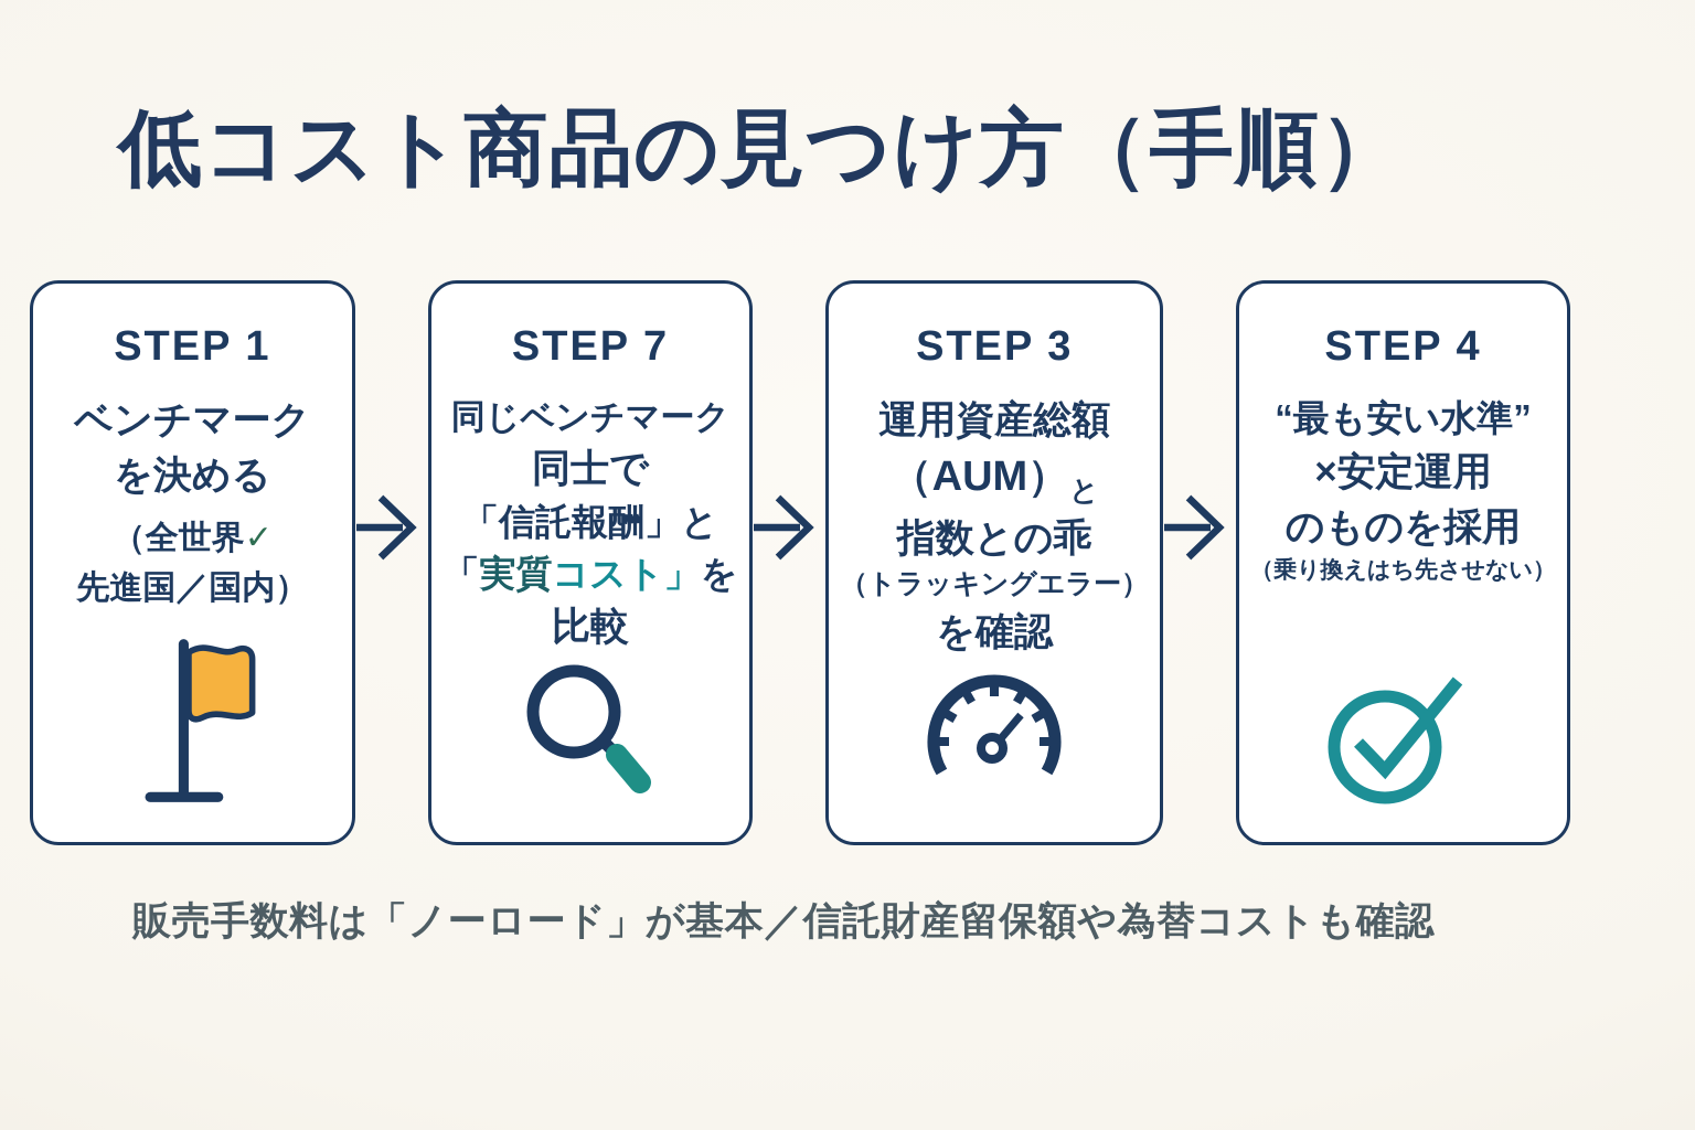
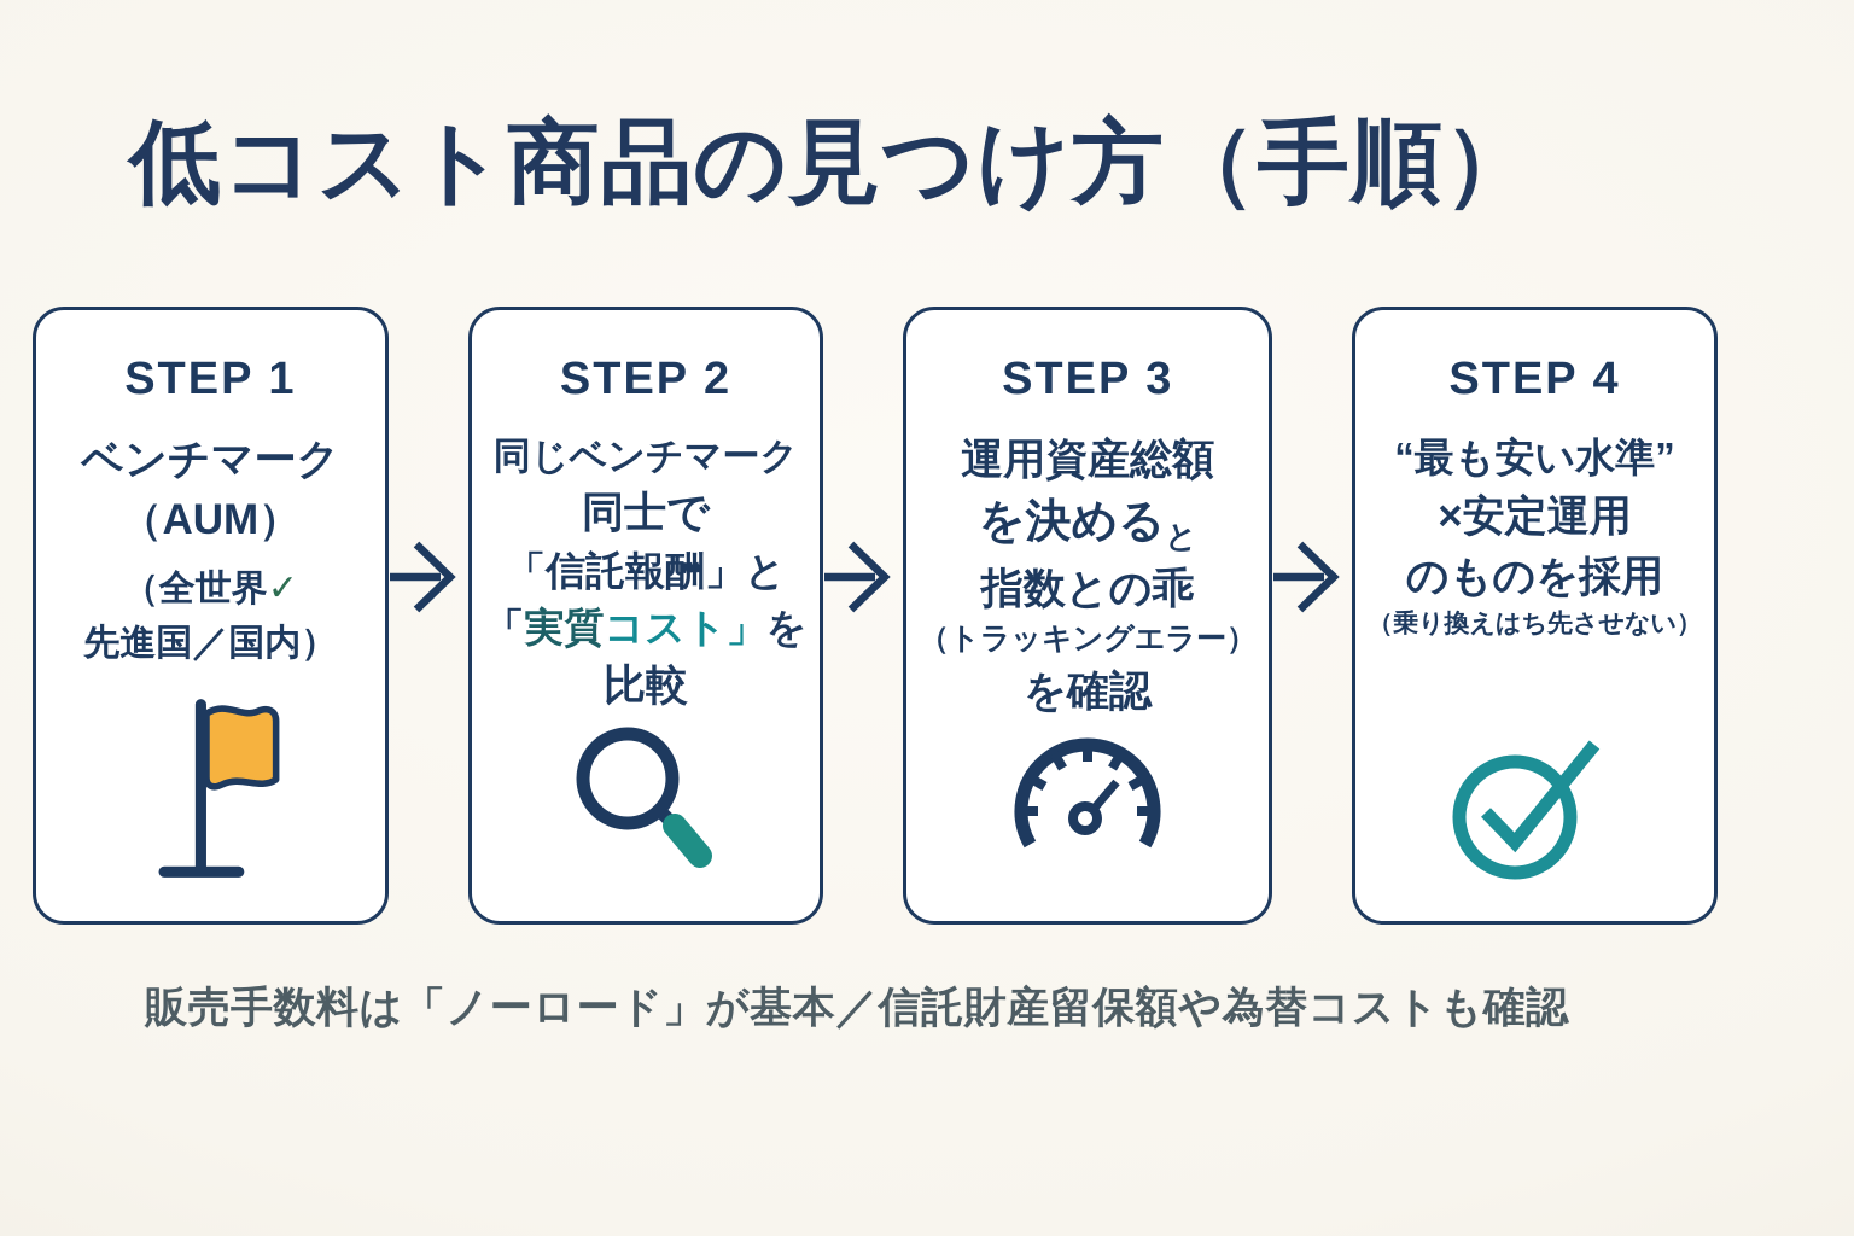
  低コスト商品の見つけ方（手順）
  STEP 1
  ベンチマーク
- を決める
+ （AUM）
  （全世界✓
  先進国／国内）
- STEP 7
+ STEP 2
  同じベンチマーク
  同士で
  「信託報酬」と
  「実質コスト」を
  比較
  STEP 3
  運用資産総額
- （AUM）と
+ を決めると
  指数との乖
  （トラッキングエラー）
  を確認
  STEP 4
  “最も安い水準”
  ×安定運用
  のものを採用
  （乗り換えはち先させない）
  販売手数料は「ノーロード」が基本／信託財産留保額や為替コストも確認
